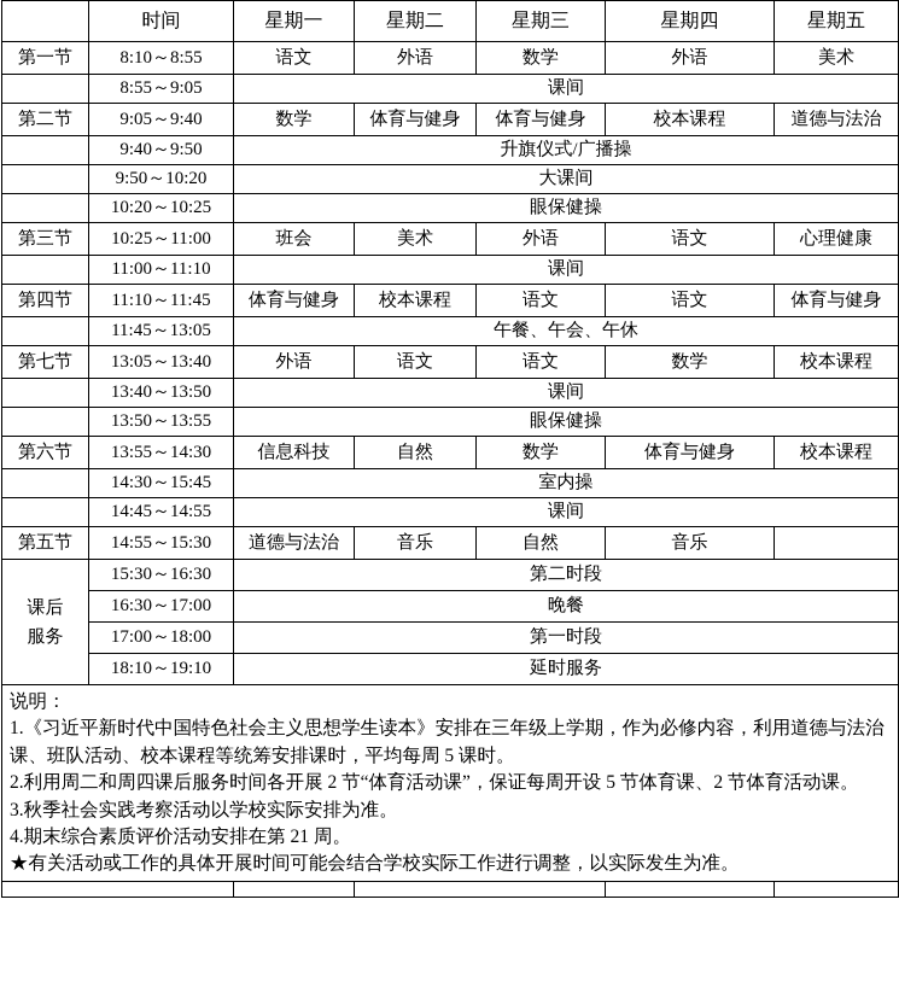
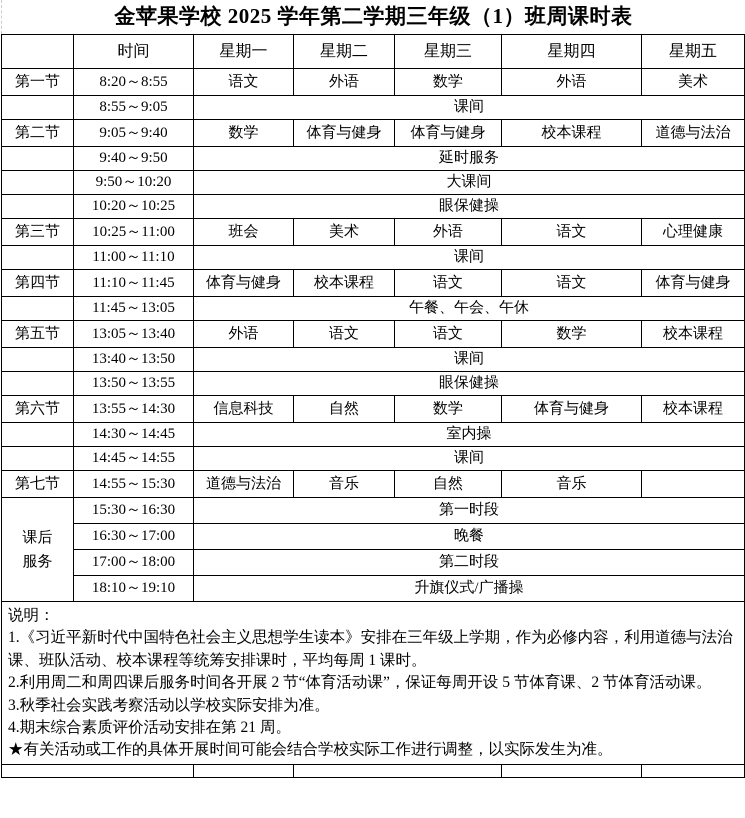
+ 金苹果学校 2025 学年第二学期三年级（1）班周课时表
  	时间	星期一	星期二	星期三	星期四	星期五
- 第一节	8:10～8:55	语文	外语	数学	外语	美术
+ 第一节	8:20～8:55	语文	外语	数学	外语	美术
  	8:55～9:05	课间
  第二节	9:05～9:40	数学	体育与健身	体育与健身	校本课程	道德与法治
- 	9:40～9:50	升旗仪式/广播操
+ 	9:40～9:50	延时服务
  	9:50～10:20	大课间
  	10:20～10:25	眼保健操
  第三节	10:25～11:00	班会	美术	外语	语文	心理健康
  	11:00～11:10	课间
  第四节	11:10～11:45	体育与健身	校本课程	语文	语文	体育与健身
  	11:45～13:05	午餐、午会、午休
- 第七节	13:05～13:40	外语	语文	语文	数学	校本课程
+ 第五节	13:05～13:40	外语	语文	语文	数学	校本课程
  	13:40～13:50	课间
  	13:50～13:55	眼保健操
  第六节	13:55～14:30	信息科技	自然	数学	体育与健身	校本课程
- 	14:30～15:45	室内操
+ 	14:30～14:45	室内操
  	14:45～14:55	课间
- 第五节	14:55～15:30	道德与法治	音乐	自然	音乐
+ 第七节	14:55～15:30	道德与法治	音乐	自然	音乐
- 课后服务	15:30～16:30	第二时段
+ 课后服务	15:30～16:30	第一时段
  16:30～17:00	晚餐
- 17:00～18:00	第一时段
+ 17:00～18:00	第二时段
- 18:10～19:10	延时服务
+ 18:10～19:10	升旗仪式/广播操
- 说明：1.《习近平新时代中国特色社会主义思想学生读本》安排在三年级上学期，作为必修内容，利用道德与法治课、班队活动、校本课程等统筹安排课时，平均每周 5 课时。2.利用周二和周四课后服务时间各开展 2 节“体育活动课”，保证每周开设 5 节体育课、2 节体育活动课。3.秋季社会实践考察活动以学校实际安排为准。4.期末综合素质评价活动安排在第 21 周。★有关活动或工作的具体开展时间可能会结合学校实际工作进行调整，以实际发生为准。
+ 说明：1.《习近平新时代中国特色社会主义思想学生读本》安排在三年级上学期，作为必修内容，利用道德与法治课、班队活动、校本课程等统筹安排课时，平均每周 1 课时。2.利用周二和周四课后服务时间各开展 2 节“体育活动课”，保证每周开设 5 节体育课、2 节体育活动课。3.秋季社会实践考察活动以学校实际安排为准。4.期末综合素质评价活动安排在第 21 周。★有关活动或工作的具体开展时间可能会结合学校实际工作进行调整，以实际发生为准。
